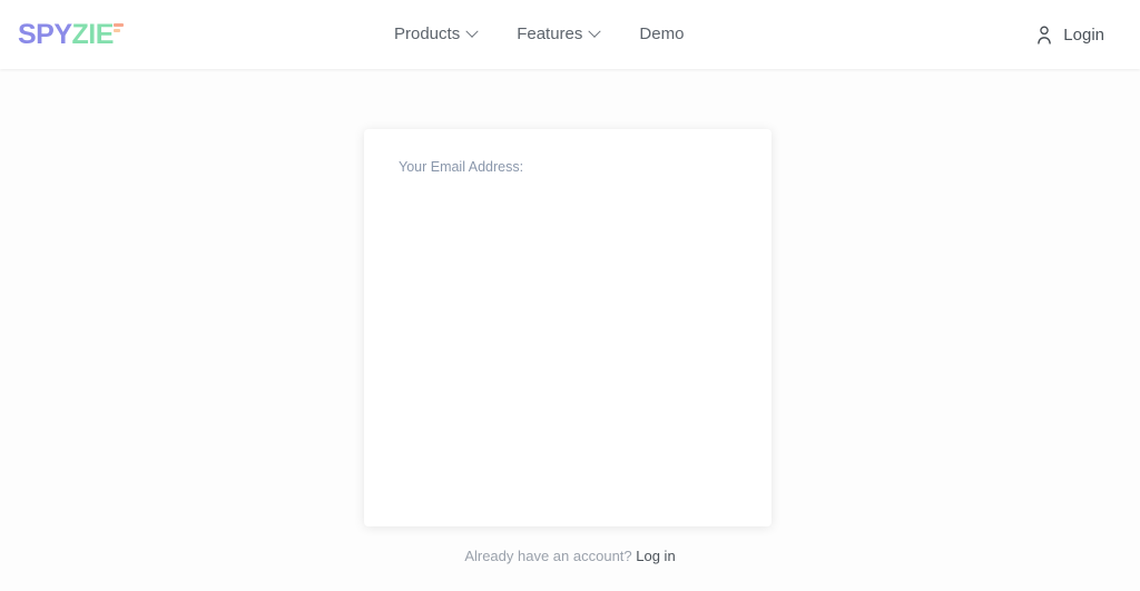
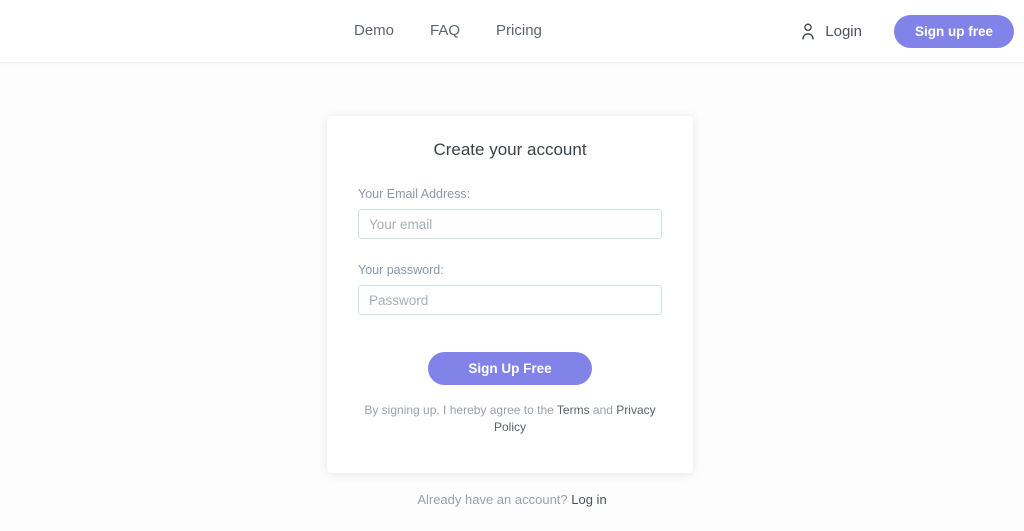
- SPYZIE
- Products
- Features
  Demo
+ FAQ
+ Pricing
  Login
+ Sign up free
+ Create your account
  Your Email Address:
+ Your email
+ Your password:
+ Password
+ Sign Up Free
+ By signing up, I hereby agree to the Terms and Privacy Policy
  Already have an account? Log in
